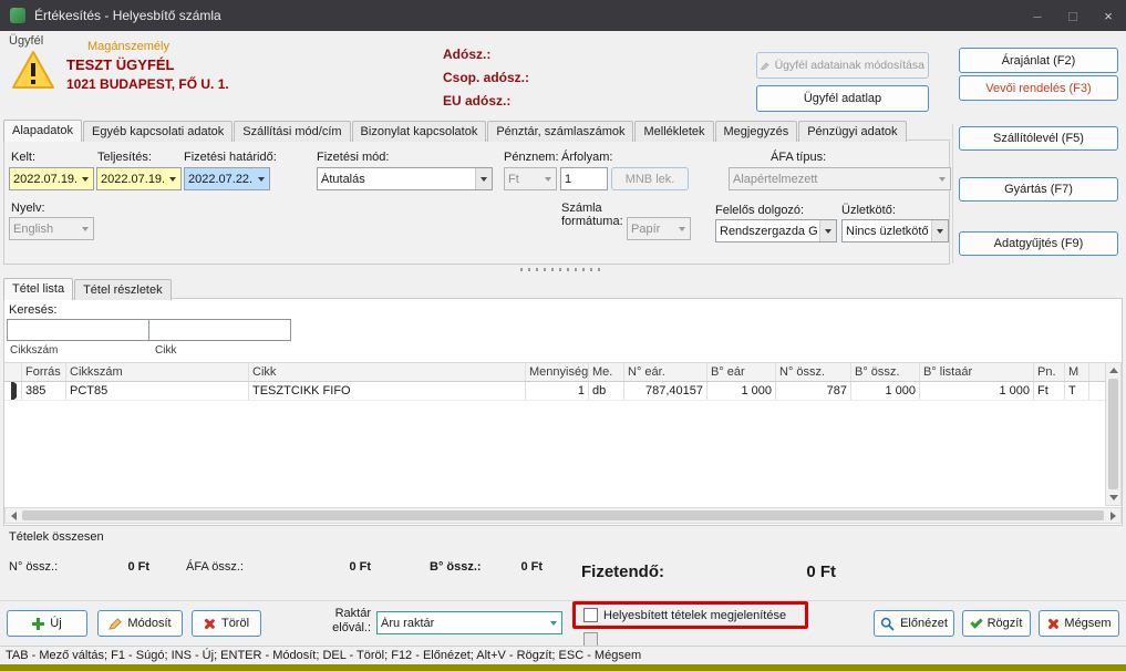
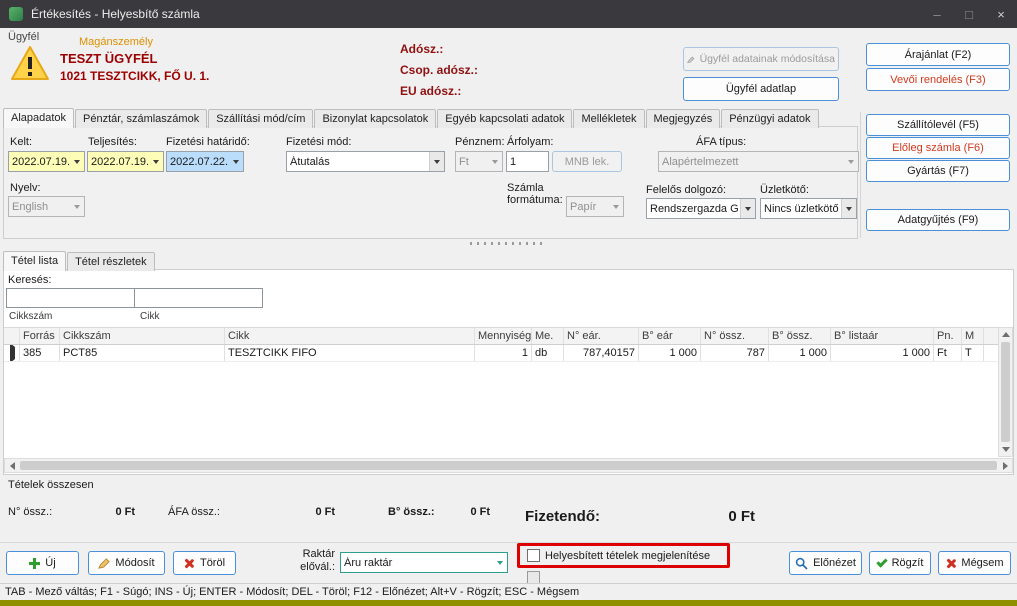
  Értékesítés - Helyesbítő számla
  –
  □
  ×
  Ügyfél
  Magánszemély
  TESZT ÜGYFÉL
- 1021 BUDAPEST, FŐ U. 1.
+ 1021 TESZTCIKK, FŐ U. 1.
  Adósz.:
  Csop. adósz.:
  EU adósz.:
  Ügyfél adatainak módosítása
  Ügyfél adatlap
  Árajánlat (F2)
  Vevői rendelés (F3)
  Szállítólevél (F5)
+ Előleg számla (F6)
  Gyártás (F7)
  Adatgyűjtés (F9)
  Alapadatok
- Egyéb kapcsolati adatok
+ Pénztár, számlaszámok
  Szállítási mód/cím
  Bizonylat kapcsolatok
- Pénztár, számlaszámok
+ Egyéb kapcsolati adatok
  Mellékletek
  Megjegyzés
  Pénzügyi adatok
  Kelt:
  Teljesítés:
  Fizetési határidő:
  Fizetési mód:
  Pénznem:
  Árfolyam:
  ÁFA típus:
  2022.07.19.
  2022.07.19.
  2022.07.22.
  Átutalás
  Ft
  1
  MNB lek.
  Alapértelmezett
  Nyelv:
  English
  Számla
  formátuma:
  Papír
  Felelős dolgozó:
  Rendszergazda G
  Üzletkötő:
  Nincs üzletkötő
  Tétel lista
  Tétel részletek
  Keresés:
  Cikkszám
  Cikk
  Forrás
  Cikkszám
  Cikk
  Mennyiség
  Me.
  N° eár.
  B° eár
  N° össz.
  B° össz.
  B° listaár
  Pn.
  M
  385
  PCT85
  TESZTCIKK FIFO
  1
  db
  787,40157
  1 000
  787
  1 000
  1 000
  Ft
  T
  Tételek összesen
  N° össz.:
  0 Ft
  ÁFA össz.:
  0 Ft
  B° össz.:
  0 Ft
  Fizetendő:
  0 Ft
  Új
  Módosít
  Töröl
  Raktár
  elővál.:
  Áru raktár
  Helyesbített tételek megjelenítése
  Előnézet
  Rögzít
  Mégsem
  TAB - Mező váltás; F1 - Súgó; INS - Új; ENTER - Módosít; DEL - Töröl; F12 - Előnézet; Alt+V - Rögzít; ESC - Mégsem
